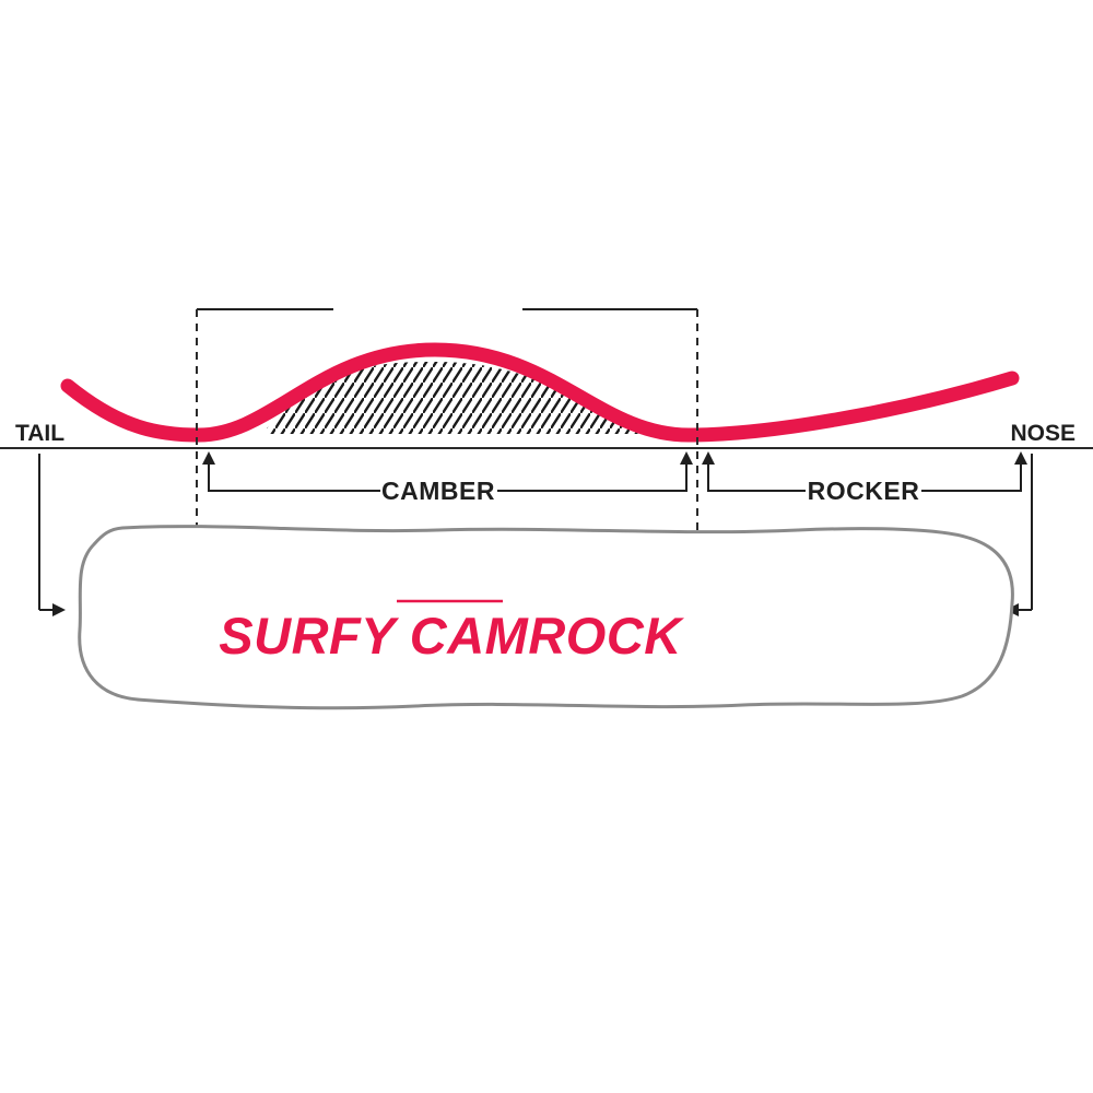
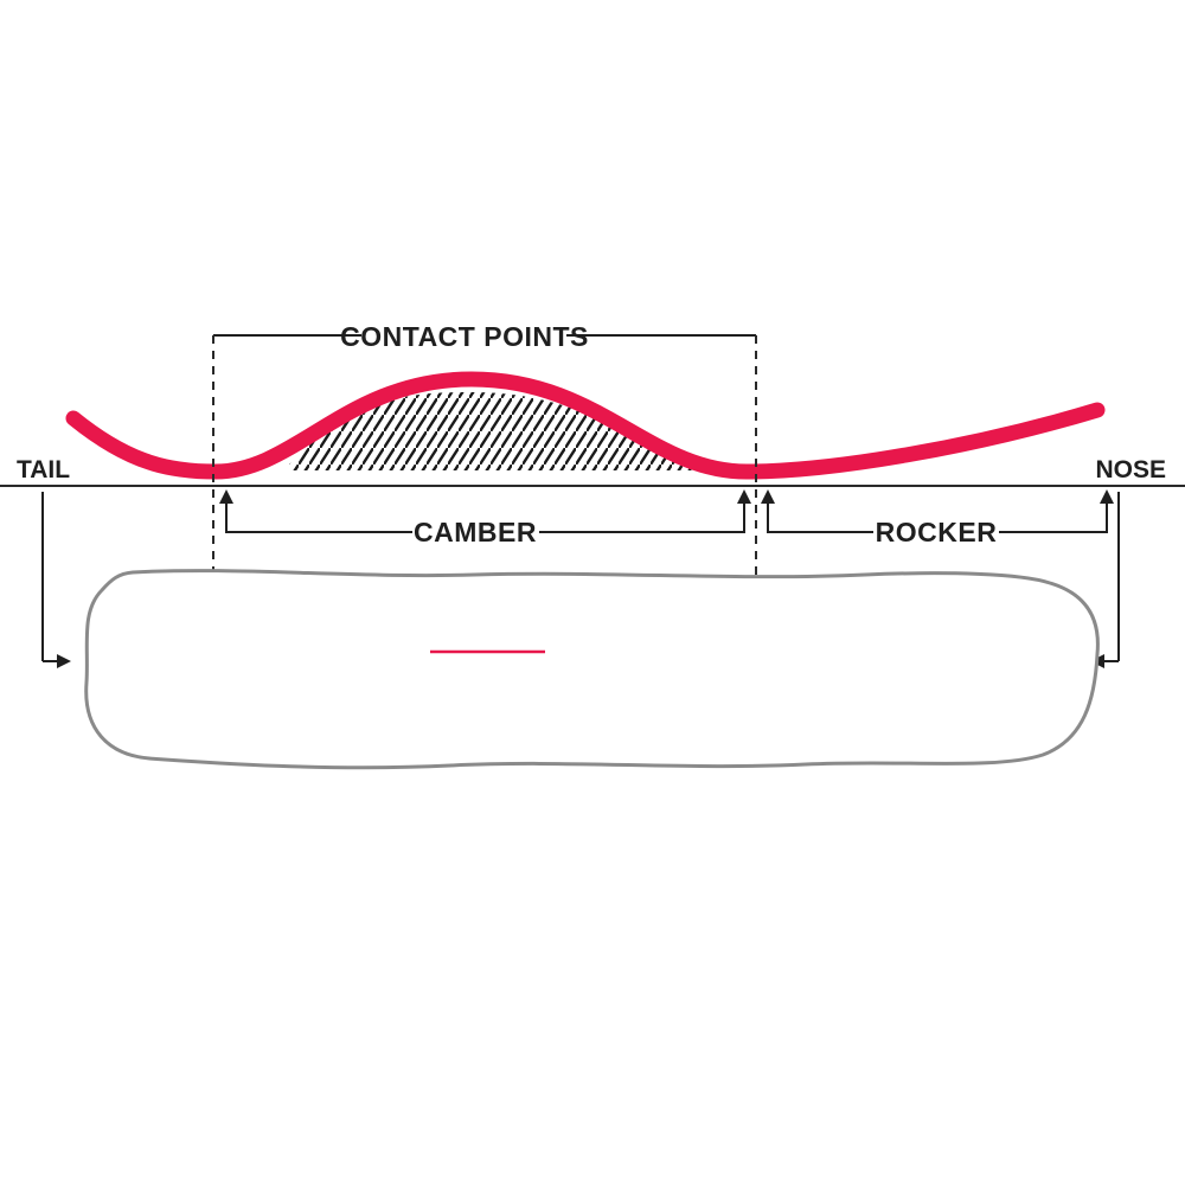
+ CONTACT POINTS
  TAIL
  NOSE
  CAMBER
  ROCKER
- SURFY CAMROCK
